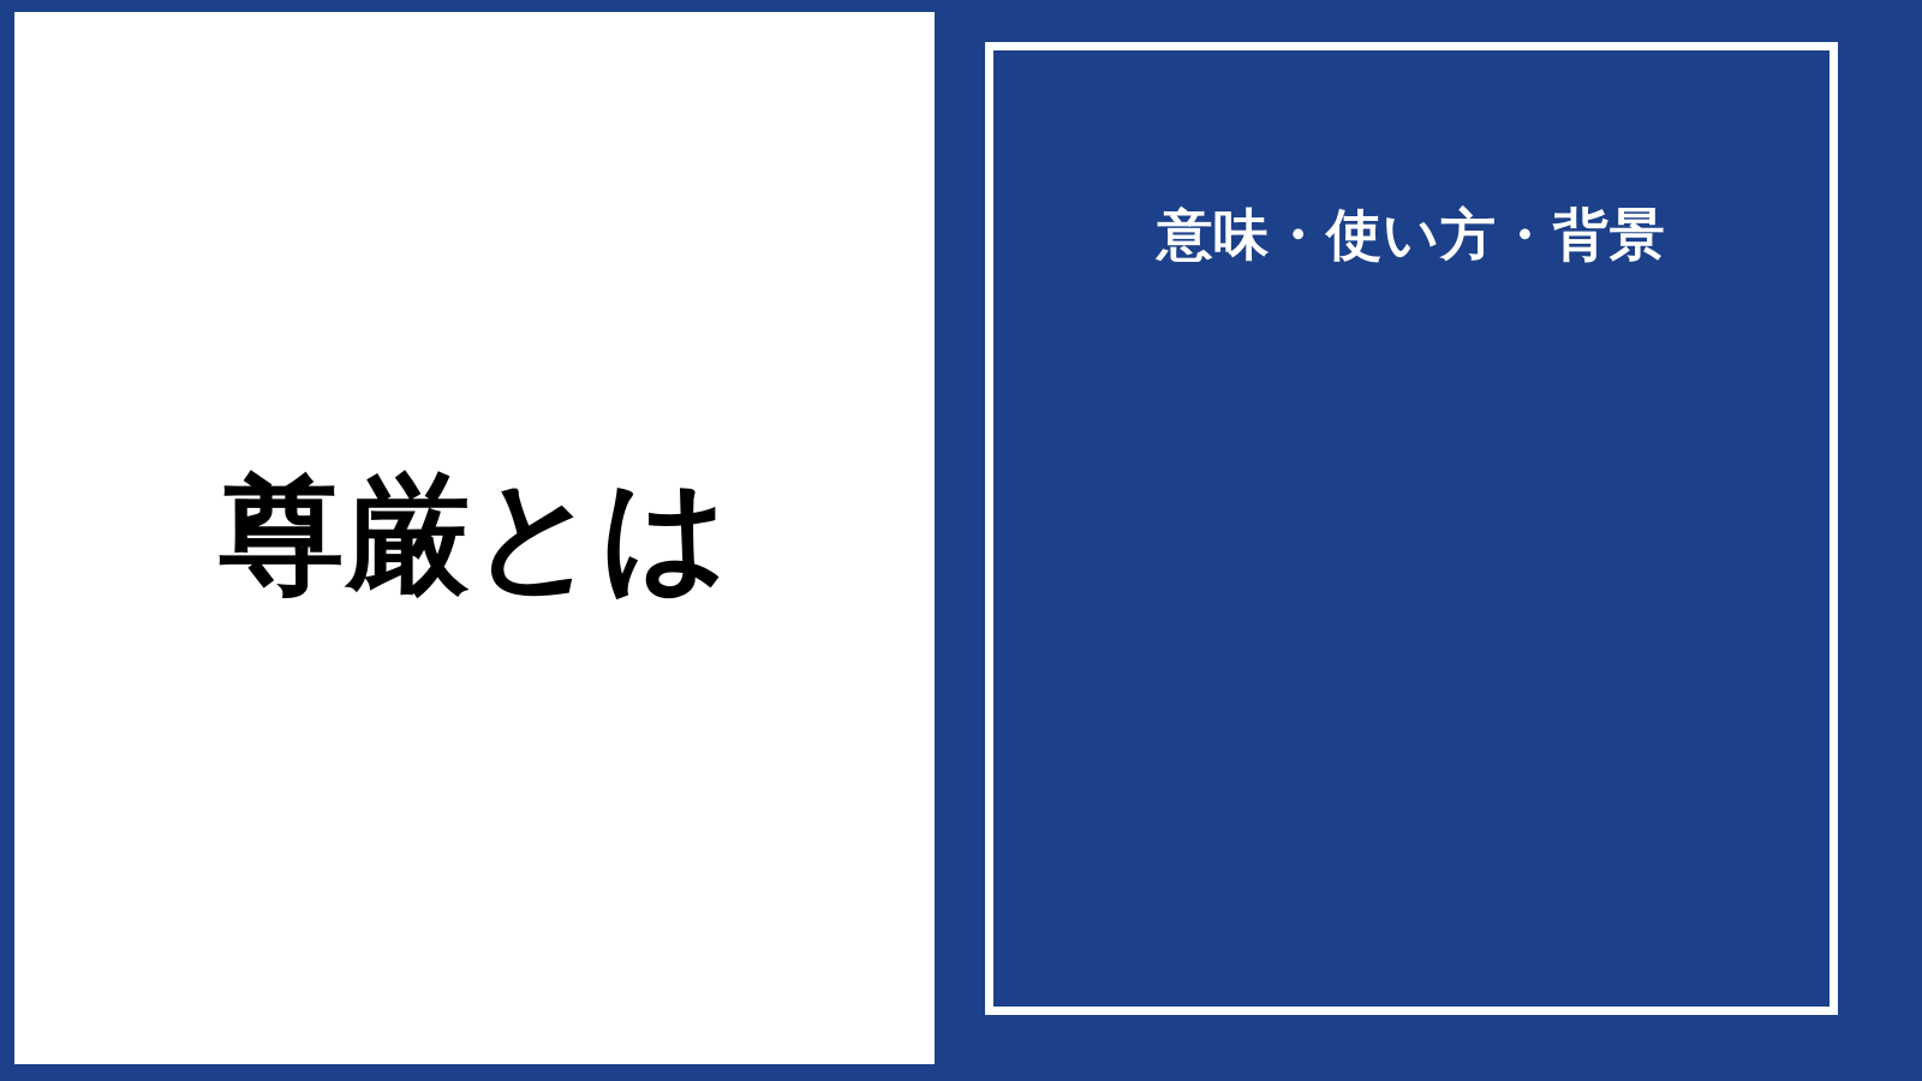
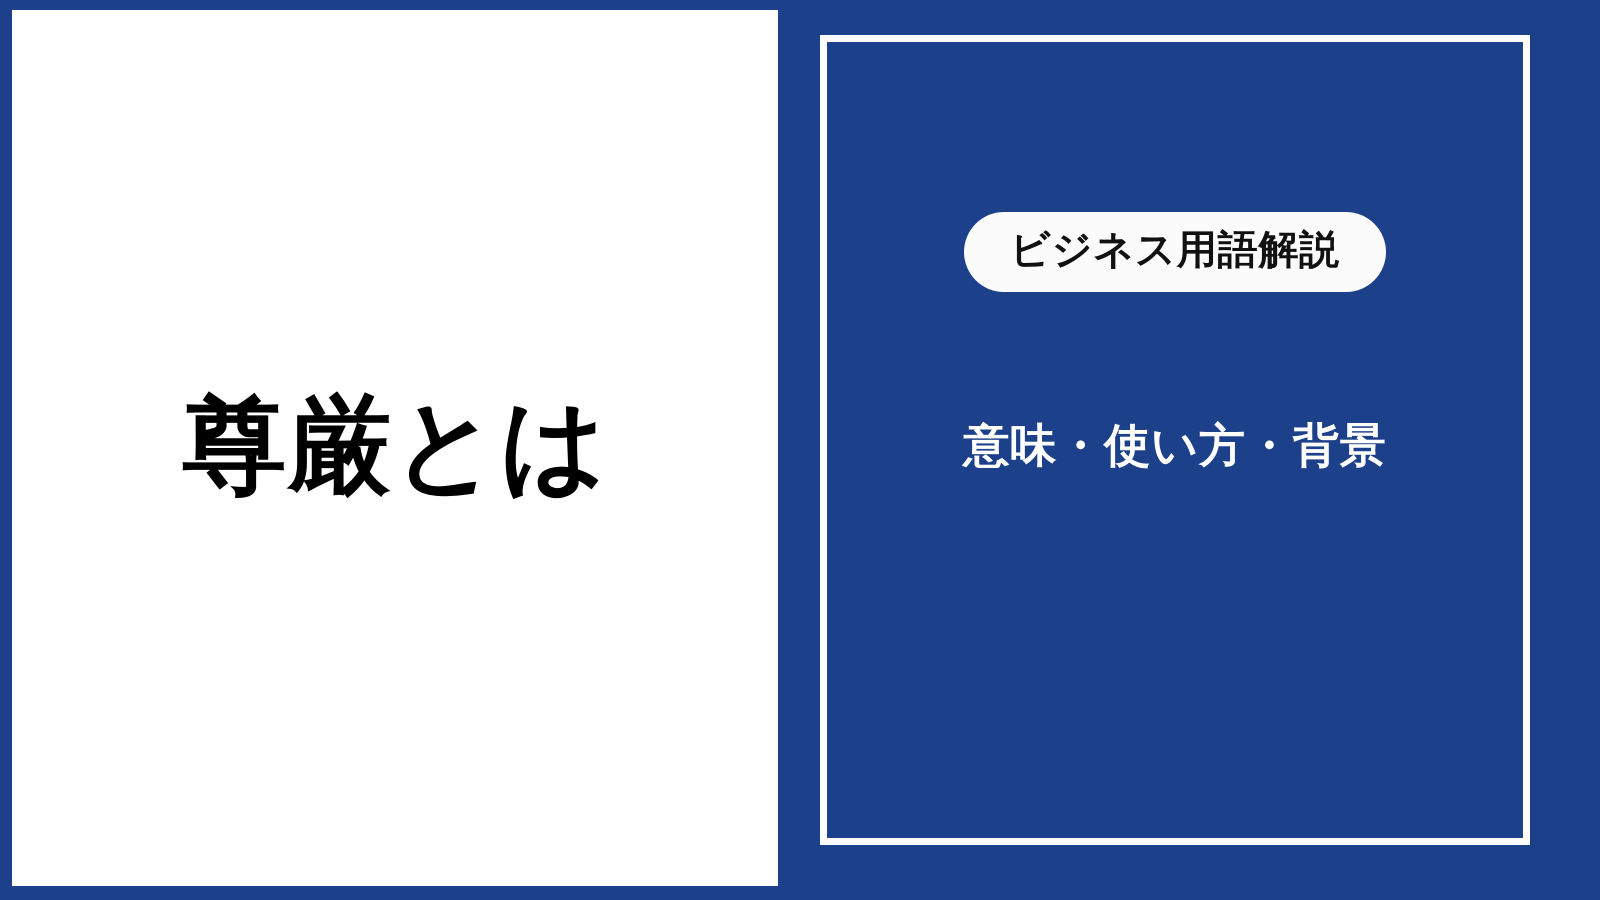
  尊厳とは
+ ビジネス用語解説
  意味・使い方・背景
